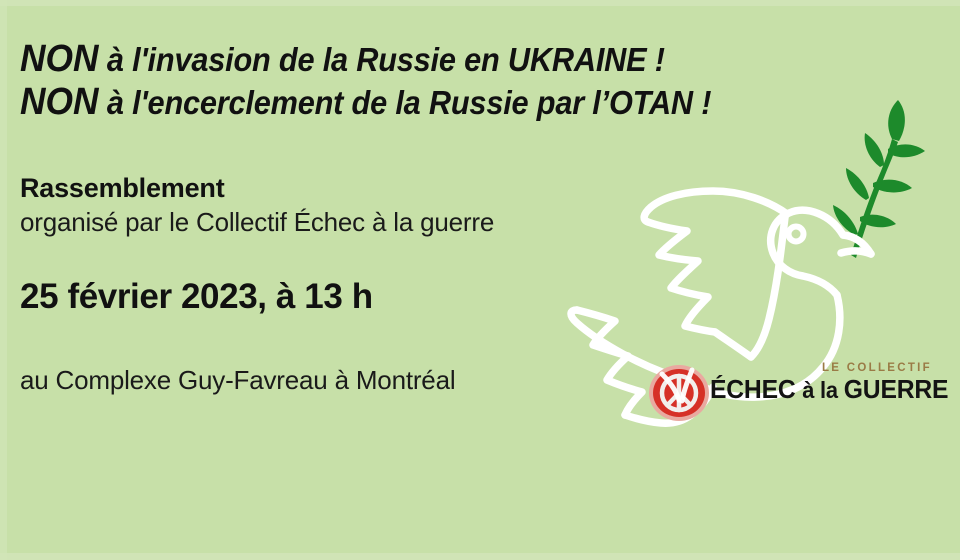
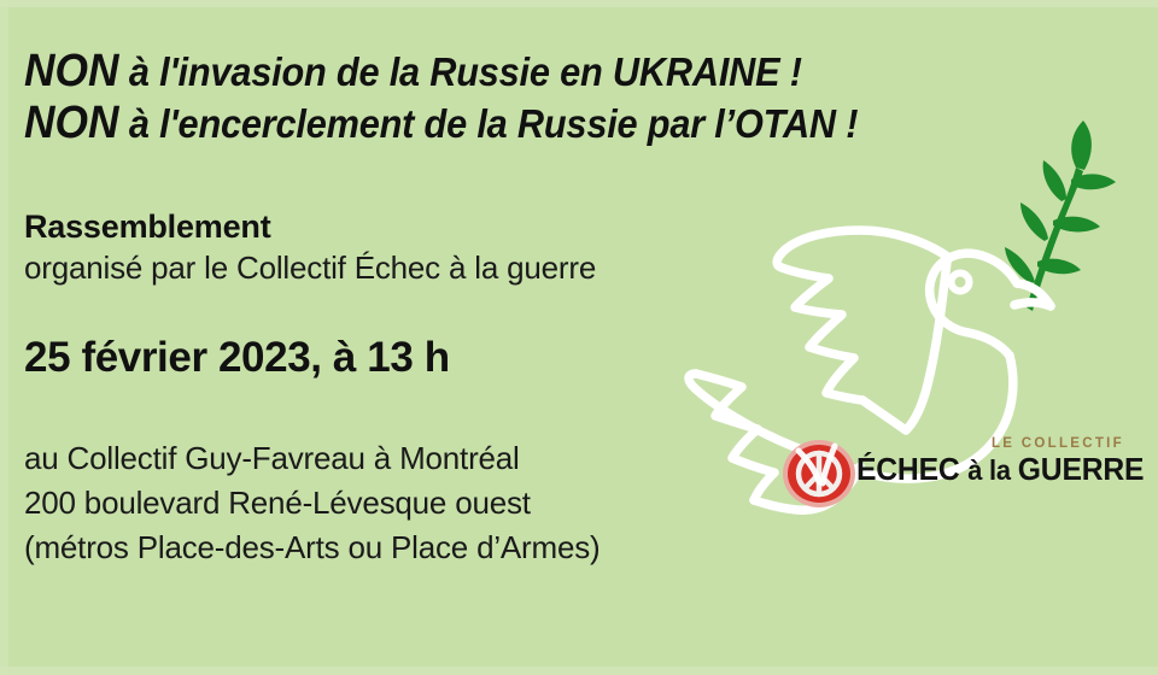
  NON à l'invasion de la Russie en UKRAINE !
  NON à l'encerclement de la Russie par l’OTAN !
  Rassemblement
  organisé par le Collectif Échec à la guerre
  25 février 2023, à 13 h
- au Complexe Guy-Favreau à Montréal
+ au Collectif Guy-Favreau à Montréal
+ 200 boulevard René-Lévesque ouest
+ (métros Place-des-Arts ou Place d’Armes)
  LE COLLECTIF
  ÉCHEC à la GUERRE
